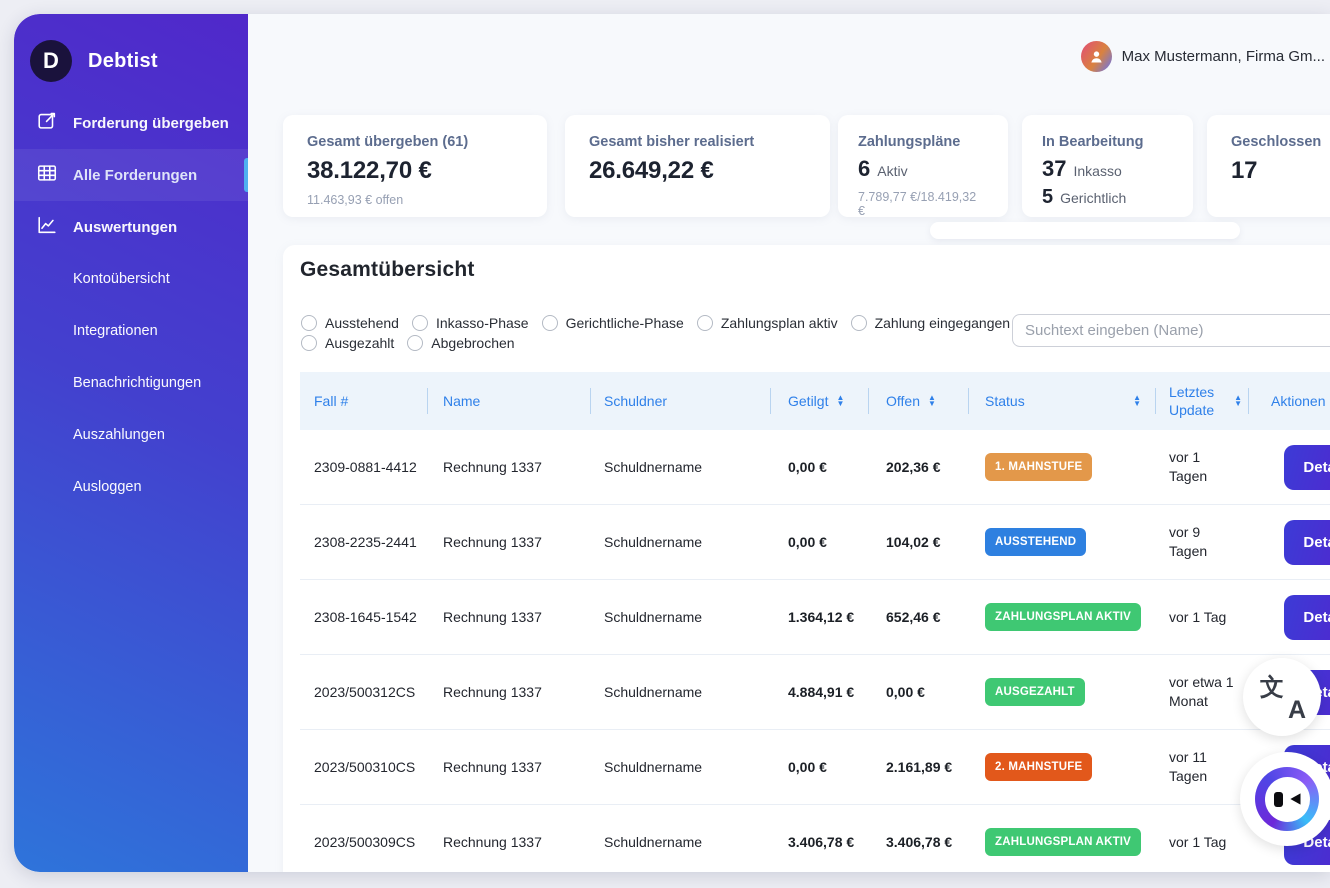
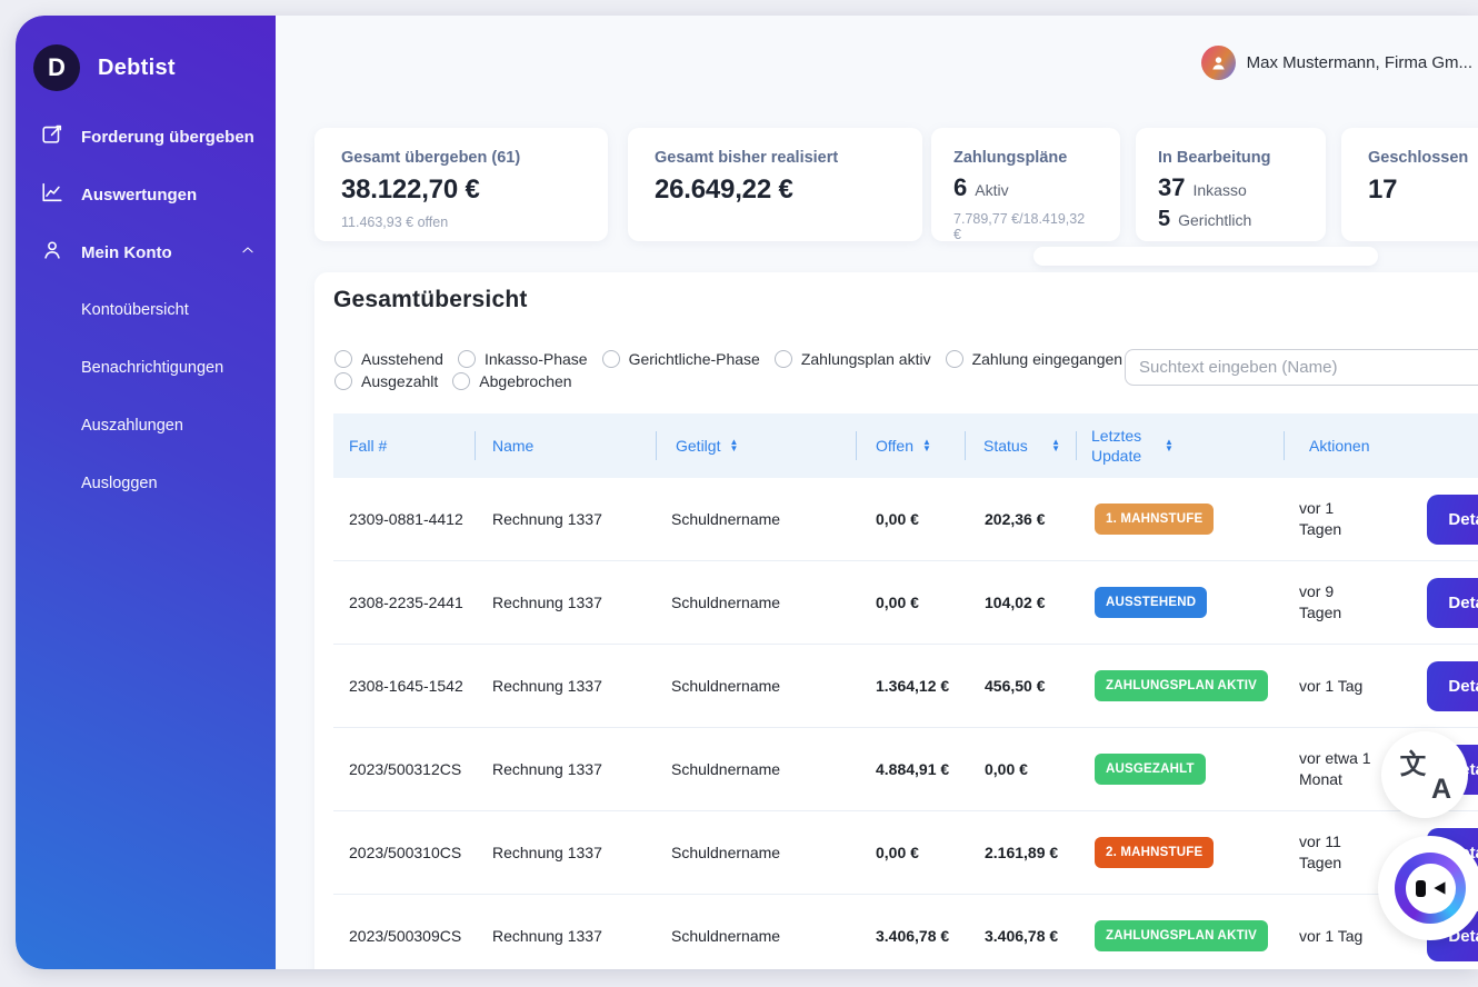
  D
  Debtist
  Forderung übergeben
- Alle Forderungen
  Auswertungen
+ Mein Konto
  Kontoübersicht
- Integrationen
  Benachrichtigungen
  Auszahlungen
  Ausloggen
  Max Mustermann, Firma Gm...
  Gesamt übergeben (61)
  38.122,70 €
  11.463,93 € offen
  Gesamt bisher realisiert
  26.649,22 €
  Zahlungspläne
  6
  Aktiv
  7.789,77 €/18.419,32 €
  In Bearbeitung
  37
  Inkasso
  5
  Gerichtlich
  Geschlossen
  17
  Gesamtübersicht
  Ausstehend
  Inkasso-Phase
  Gerichtliche-Phase
  Zahlungsplan aktiv
  Zahlung eingegangen
  Ausgezahlt
  Abgebrochen
  Suchtext eingeben (Name)
  Fall #
  Name
- Schuldner
  Getilgt
  Offen
  Status
  Letztes Update
  Aktionen
  2309-0881-4412
  Rechnung 1337
  Schuldnername
  0,00 €
  202,36 €
  1. MAHNSTUFE
  vor 1 Tagen
  2308-2235-2441
  Rechnung 1337
  Schuldnername
  0,00 €
  104,02 €
  AUSSTEHEND
  vor 9 Tagen
  2308-1645-1542
  Rechnung 1337
  Schuldnername
  1.364,12 €
- 652,46 €
+ 456,50 €
  ZAHLUNGSPLAN AKTIV
  vor 1 Tag
  2023/500312CS
  Rechnung 1337
  Schuldnername
  4.884,91 €
  0,00 €
  AUSGEZAHLT
  vor etwa 1 Monat
  2023/500310CS
  Rechnung 1337
  Schuldnername
  0,00 €
  2.161,89 €
  2. MAHNSTUFE
  vor 11 Tagen
  2023/500309CS
  Rechnung 1337
  Schuldnername
  3.406,78 €
  3.406,78 €
  ZAHLUNGSPLAN AKTIV
  vor 1 Tag
  文
  A
